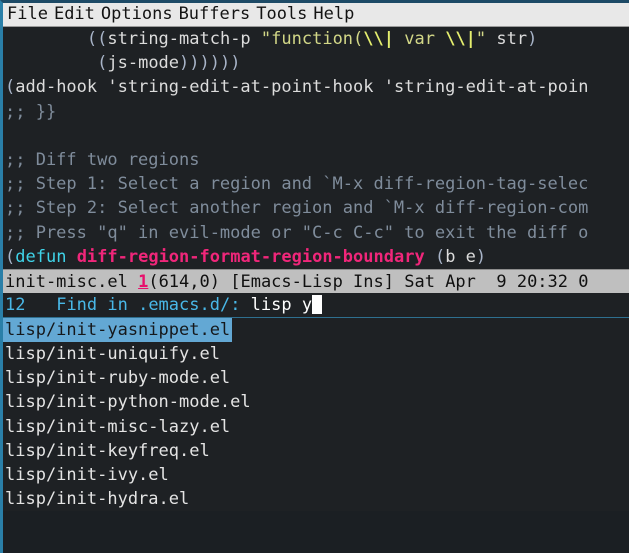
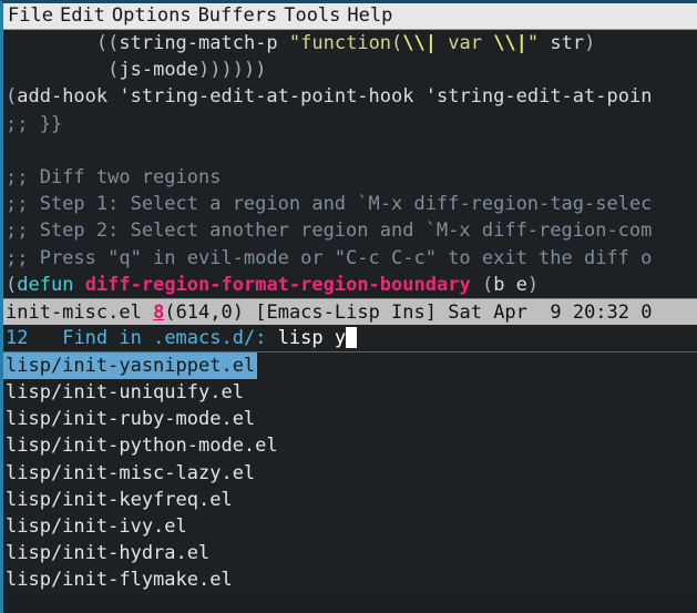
  File
  Edit
  Options
  Buffers
  Tools
  Help
  ((string-match-p "function(\\| var \\|" str)
  (js-mode))))))
  (add-hook 'string-edit-at-point-hook 'string-edit-at-poin
  ;; }}
  ;; Diff two regions
  ;; Step 1: Select a region and `M-x diff-region-tag-selec
  ;; Step 2: Select another region and `M-x diff-region-com
  ;; Press "q" in evil-mode or "C-c C-c" to exit the diff o
  (defun diff-region-format-region-boundary (b e)
- init-misc.el 1(614,0) [Emacs-Lisp Ins] Sat Apr 9 20:32 0
+ init-misc.el 8(614,0) [Emacs-Lisp Ins] Sat Apr 9 20:32 0
  12 Find in .emacs.d/: lisp y
  lisp/init-yasnippet.el
  lisp/init-uniquify.el
  lisp/init-ruby-mode.el
  lisp/init-python-mode.el
  lisp/init-misc-lazy.el
  lisp/init-keyfreq.el
  lisp/init-ivy.el
  lisp/init-hydra.el
+ lisp/init-flymake.el
